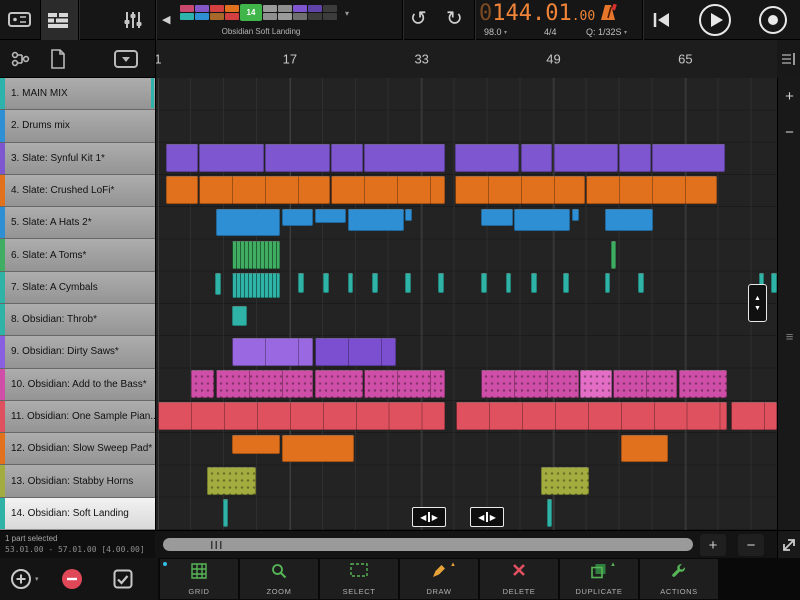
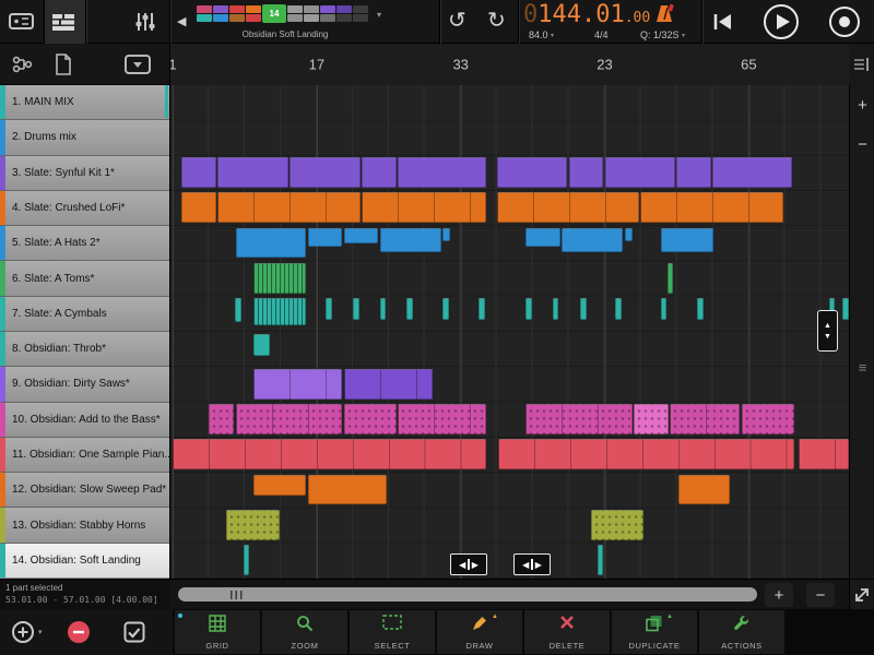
  ◀
  14
  ▾
  Obsidian Soft Landing
  ↺
  ↻
  0
  144.01
  .00
- 98.0
+ 84.0
  4/4
  Q: 1/32S
  1
  17
  33
- 49
+ 23
  65
  1. MAIN MIX
  2. Drums mix
  3. Slate: Synful Kit 1*
  4. Slate: Crushed LoFi*
  5. Slate: A Hats 2*
  6. Slate: A Toms*
  7. Slate: A Cymbals
  8. Obsidian: Throb*
  9. Obsidian: Dirty Saws*
  10. Obsidian: Add to the Bass*
  11. Obsidian: One Sample Pian.
  12. Obsidian: Slow Sweep Pad*
  13. Obsidian: Stabby Horns
  14. Obsidian: Soft Landing
  +
  −
  ≡
  ◀
  ▶
  ◀
  ▶
  1 part selected
  53.01.00 - 57.01.00 [4.00.00]
  +
  −
  GRID
  ZOOM
  SELECT
  DRAW
  DELETE
  DUPLICATE
  ACTIONS
